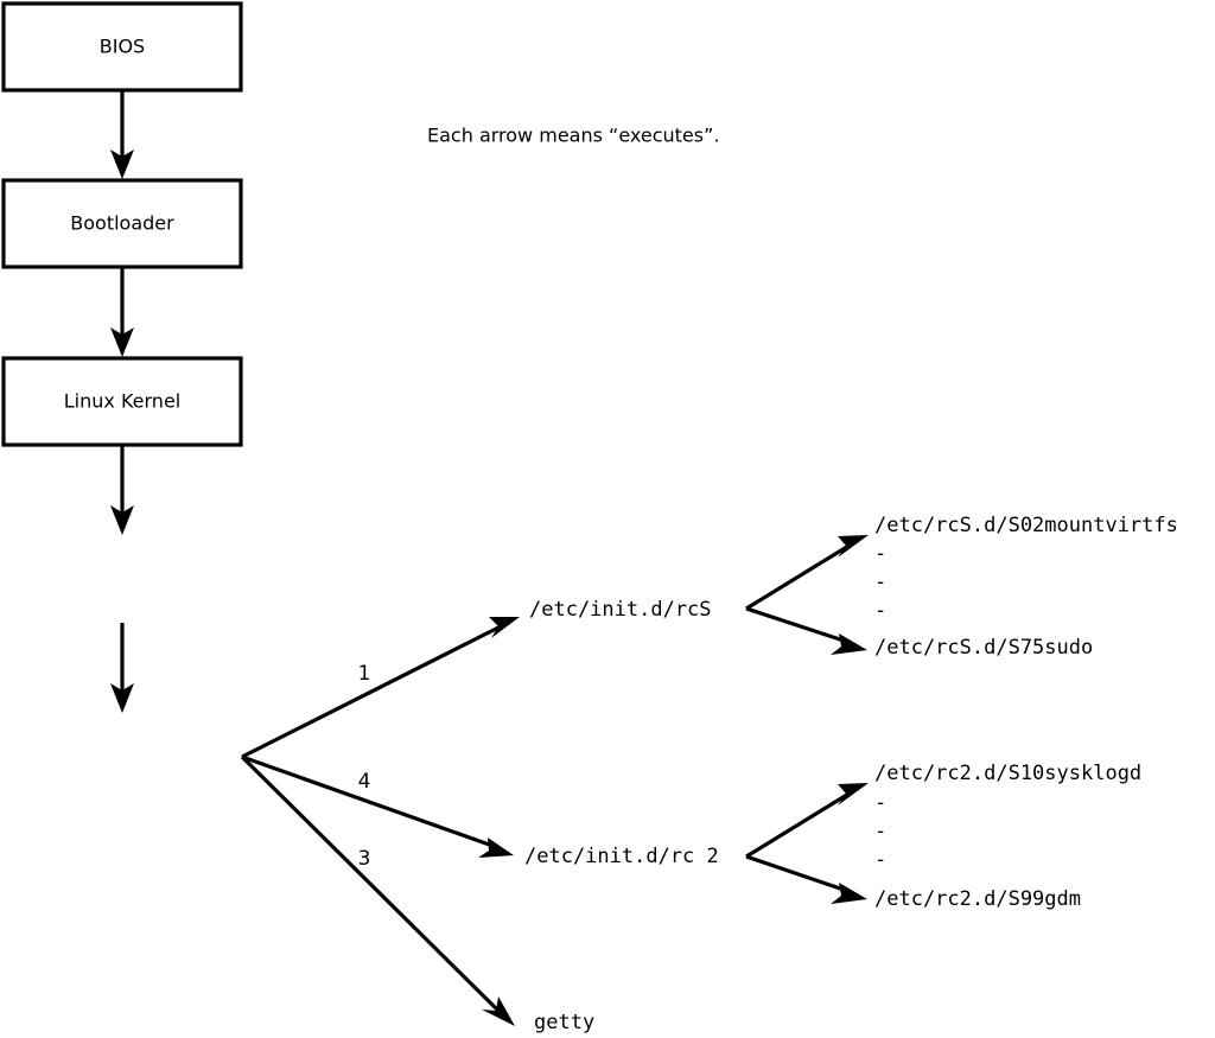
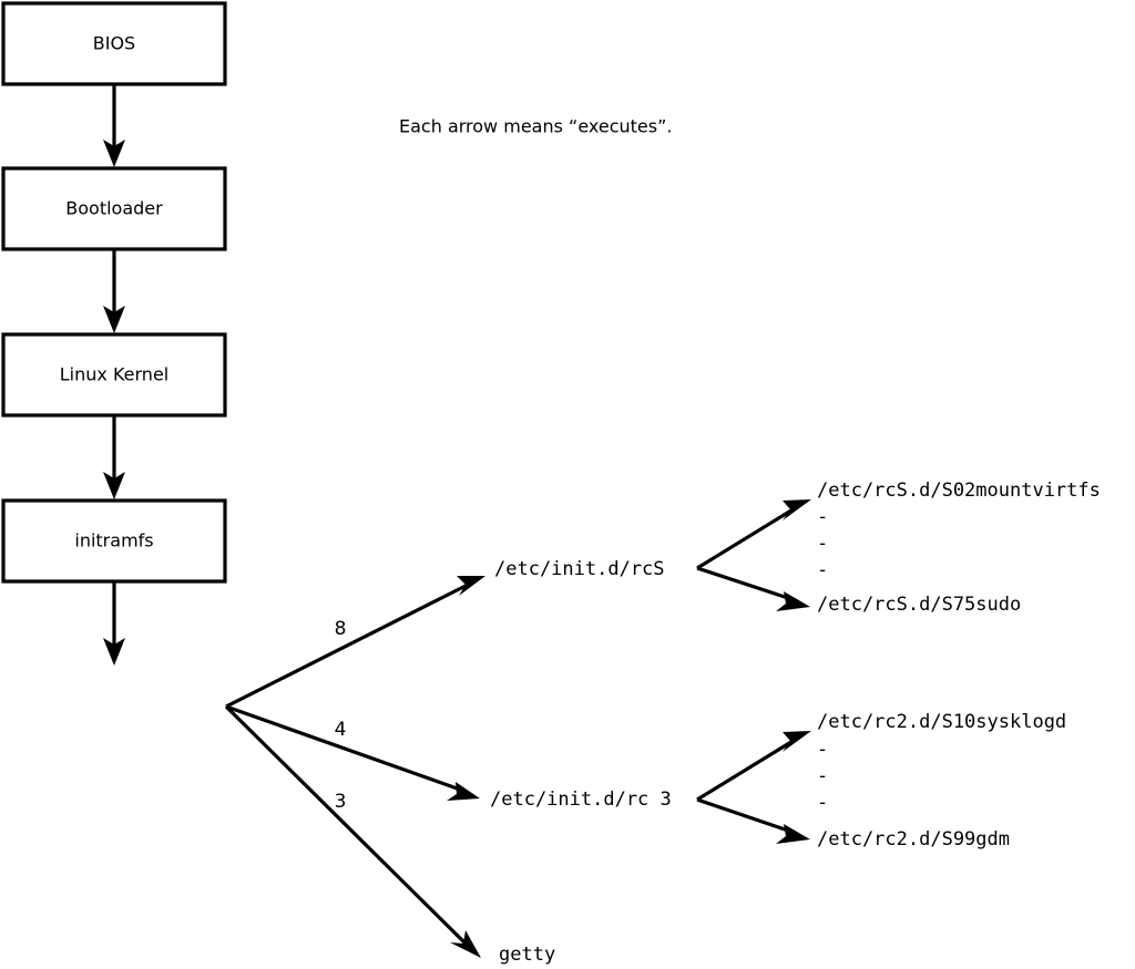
  BIOS
  Bootloader
  Linux Kernel
+ initramfs
- 1
+ 8
  4
  3
  /etc/init.d/rcS
- /etc/init.d/rc 2
+ /etc/init.d/rc 3
  getty
  /etc/rcS.d/S02mountvirtfs
  -
  -
  -
  /etc/rcS.d/S75sudo
  /etc/rc2.d/S10sysklogd
  -
  -
  -
  /etc/rc2.d/S99gdm
  Each arrow means “executes”.
